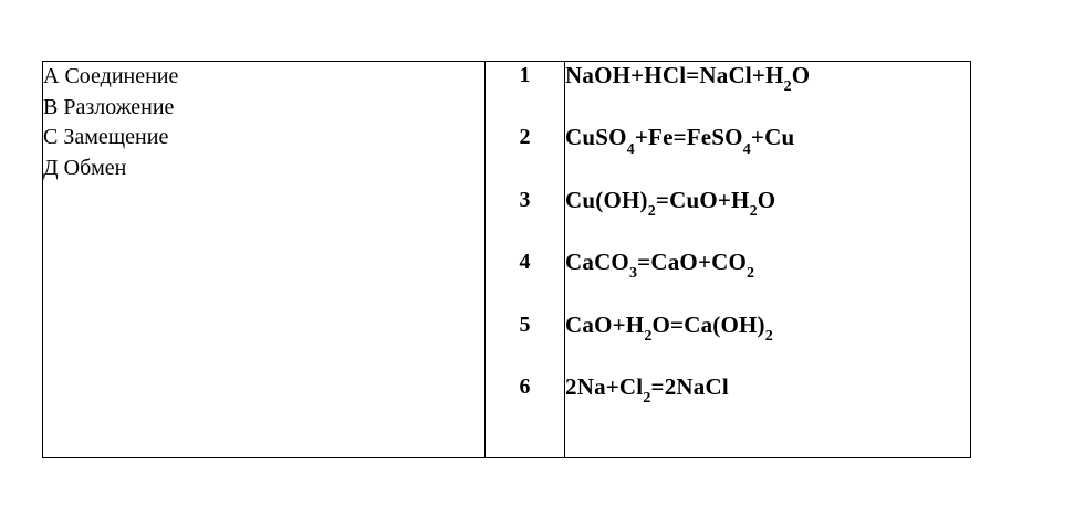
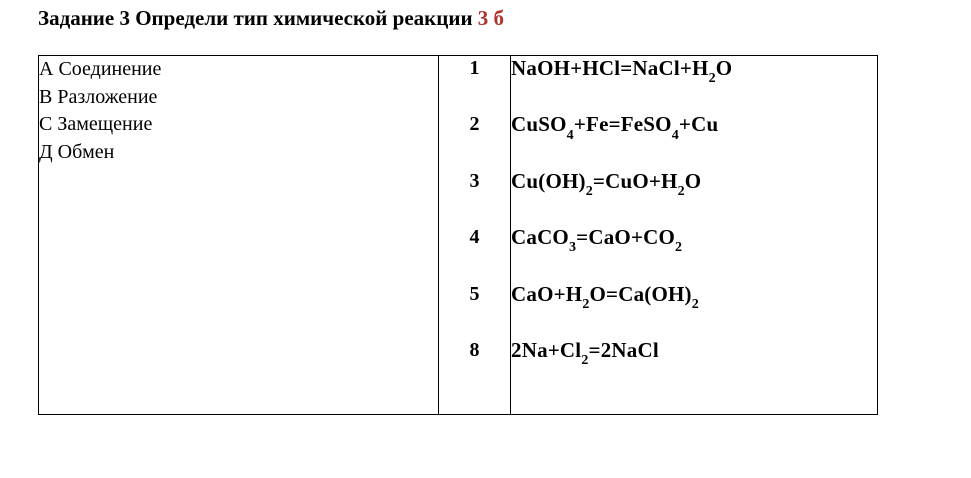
+ Задание 3 Определи тип химической реакции 3 б
- А Соединение В Разложение С Замещение Д Обмен	1 2 3 4 5 6	NaOH+HCl=NaCl+H2O CuSO4+Fe=FeSO4+Cu Cu(OH)2=CuO+H2O CaCO3=CaO+CO2 CaO+H2O=Ca(OH)2 2Na+Cl2=2NaCl
+ А Соединение В Разложение С Замещение Д Обмен	1 2 3 4 5 8	NaOH+HCl=NaCl+H2O CuSO4+Fe=FeSO4+Cu Cu(OH)2=CuO+H2O CaCO3=CaO+CO2 CaO+H2O=Ca(OH)2 2Na+Cl2=2NaCl
